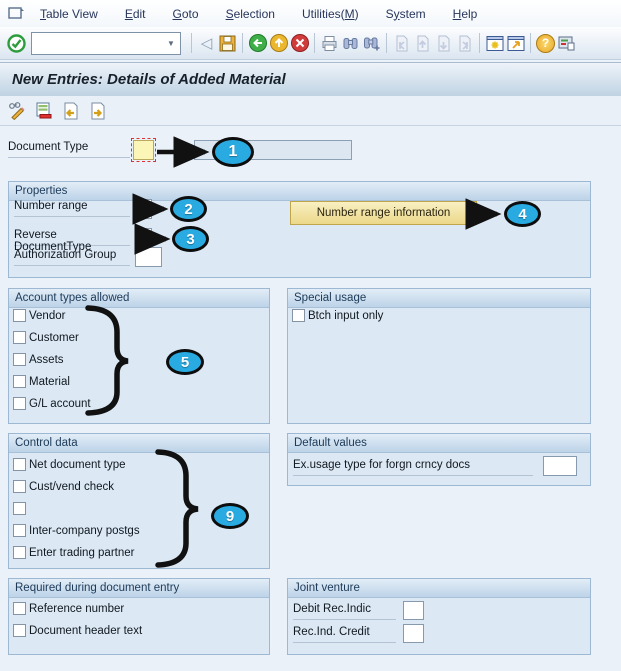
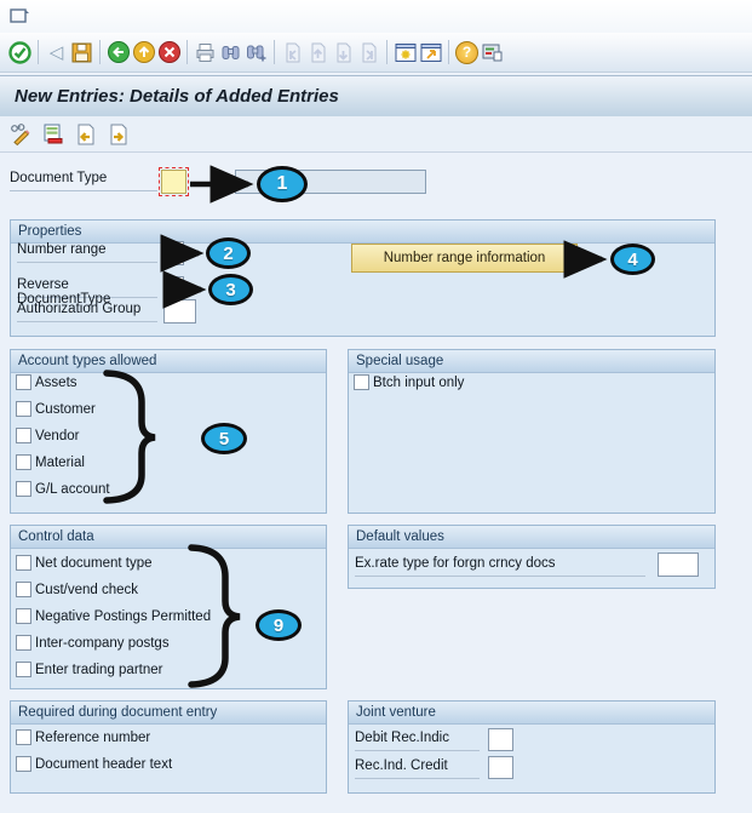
- Table View
- Edit
- Goto
- Selection
- Utilities(M)
- System
- Help
- ▼
  ◁
  ?
- New Entries: Details of Added Material
+ New Entries: Details of Added Entries
  Document Type
  Properties
  Number range
  Number range information
  Reverse DocumentType
  Authorization Group
  Account types allowed
- Vendor
+ Assets
  Customer
- Assets
+ Vendor
  Material
  G/L account
  Special usage
  Btch input only
  Control data
  Net document type
  Cust/vend check
+ Negative Postings Permitted
  Inter-company postgs
  Enter trading partner
  Default values
- Ex.usage type for forgn crncy docs
+ Ex.rate type for forgn crncy docs
  Required during document entry
  Reference number
  Document header text
  Joint venture
  Debit Rec.Indic
  Rec.Ind. Credit
  1
  2
  3
  4
  5
  9
